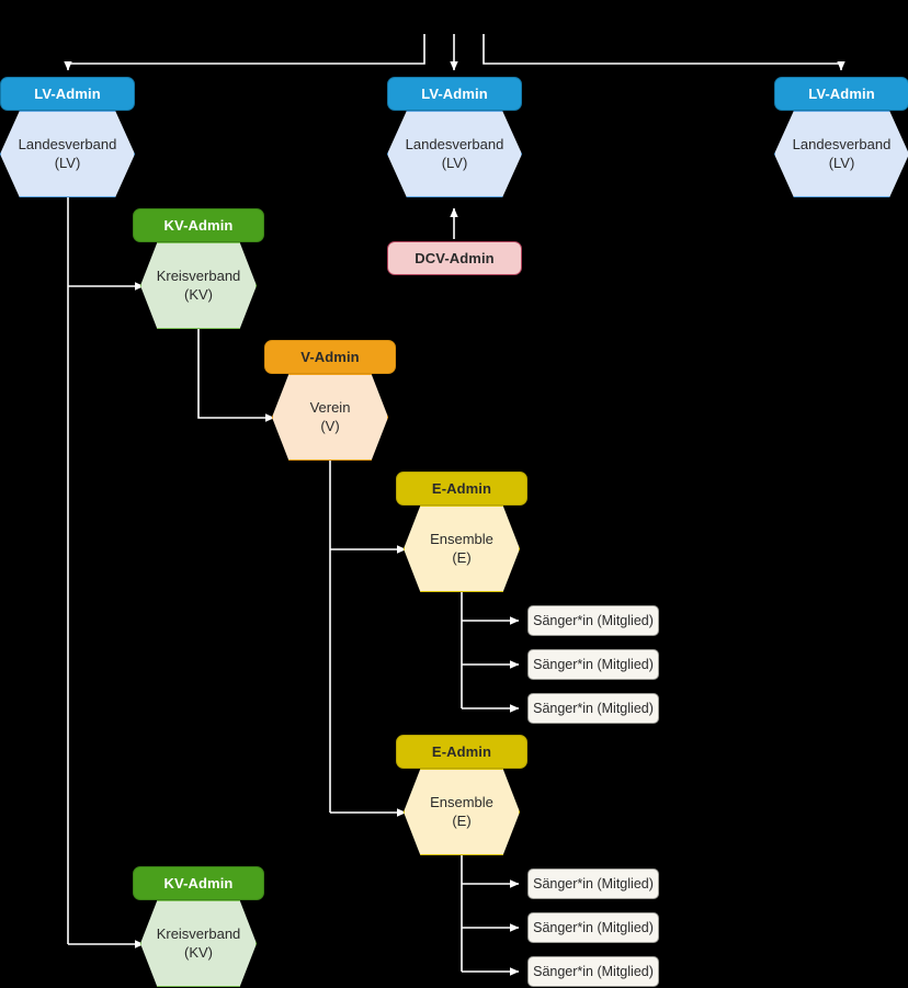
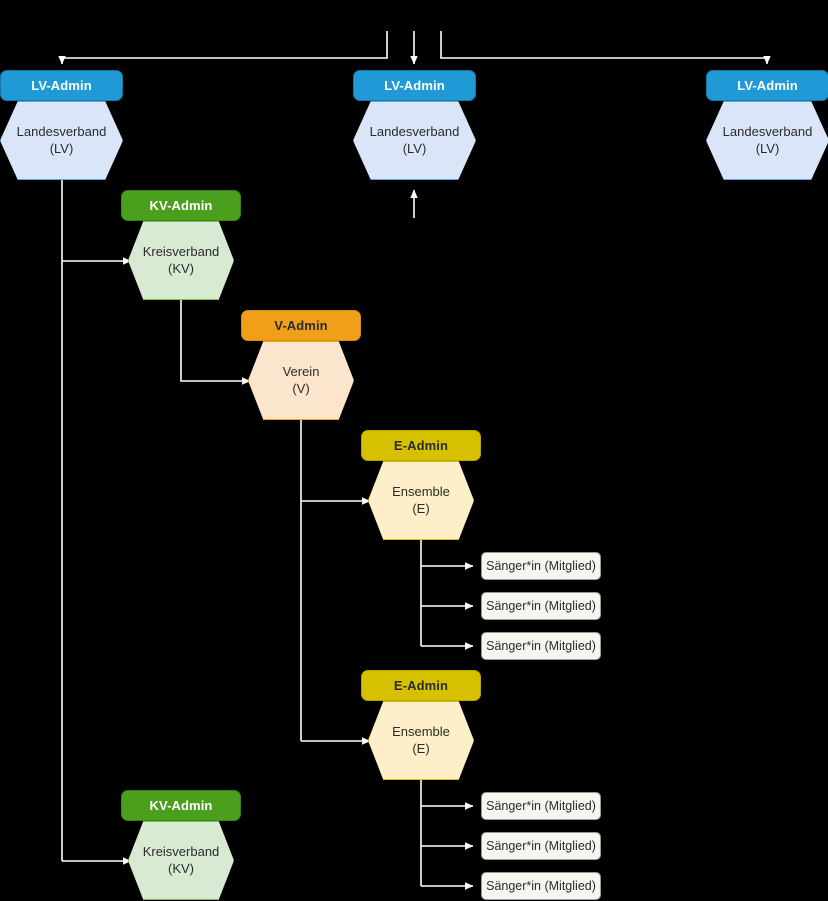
  LV-Admin
  Landesverband
  (LV)
  LV-Admin
  Landesverband
  (LV)
  LV-Admin
  Landesverband
  (LV)
- DCV-Admin
  KV-Admin
  Kreisverband
  (KV)
  V-Admin
  Verein
  (V)
  E-Admin
  Ensemble
  (E)
  Sänger*in (Mitglied)
  Sänger*in (Mitglied)
  Sänger*in (Mitglied)
  E-Admin
  Ensemble
  (E)
  Sänger*in (Mitglied)
  Sänger*in (Mitglied)
  Sänger*in (Mitglied)
  KV-Admin
  Kreisverband
  (KV)
